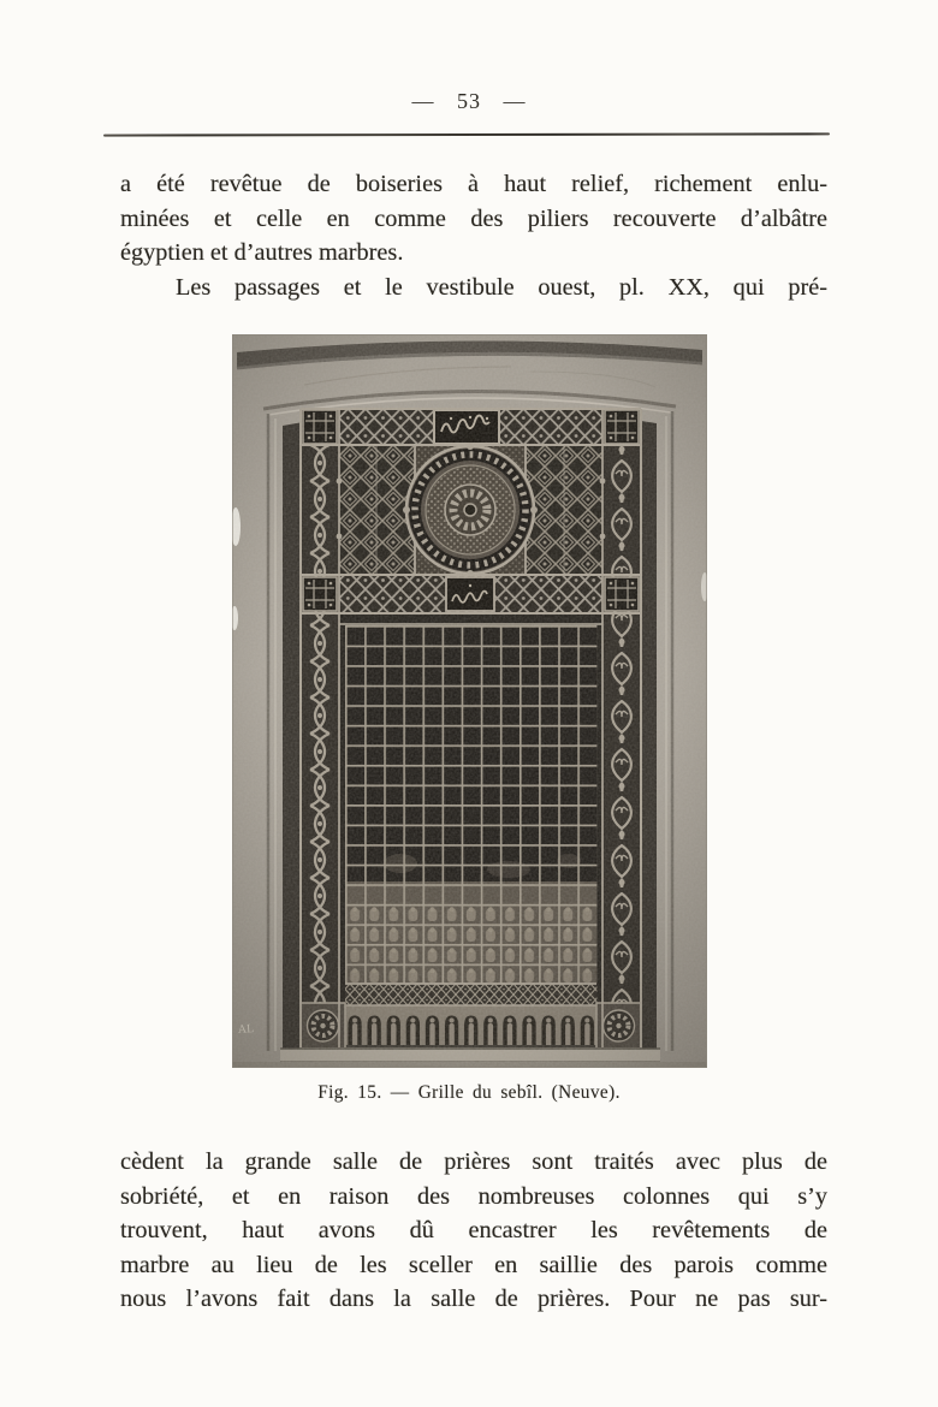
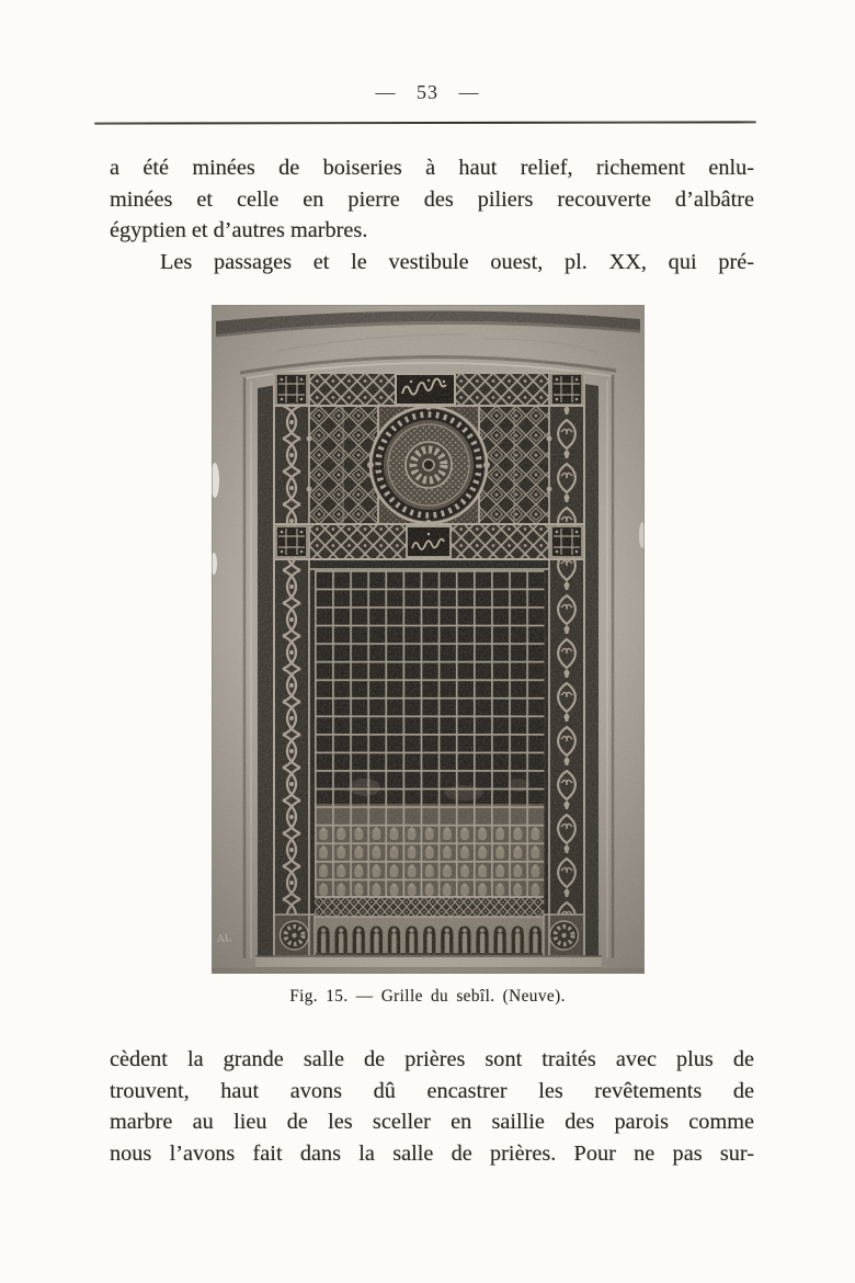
  — 53 —
- a été revêtue de boiseries à haut relief, richement enlu-
+ a été minées de boiseries à haut relief, richement enlu-
- minées et celle en comme des piliers recouverte d’albâtre
+ minées et celle en pierre des piliers recouverte d’albâtre
  égyptien et d’autres marbres.
  Les passages et le vestibule ouest, pl. XX, qui pré-
  Fig. 15. — Grille du sebîl. (Neuve).
  cèdent la grande salle de prières sont traités avec plus de
- sobriété, et en raison des nombreuses colonnes qui s’y
  trouvent, haut avons dû encastrer les revêtements de
  marbre au lieu de les sceller en saillie des parois comme
  nous l’avons fait dans la salle de prières. Pour ne pas sur-
